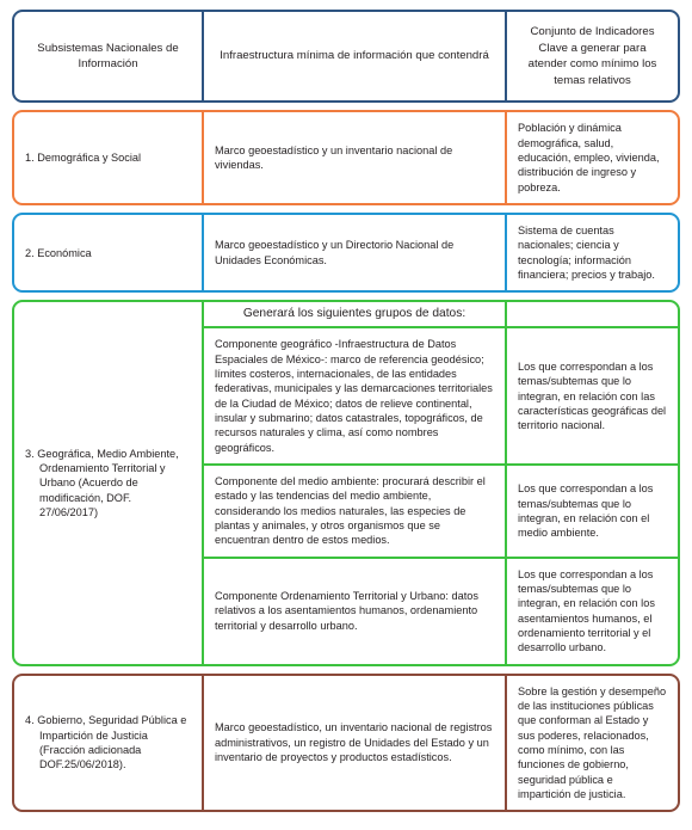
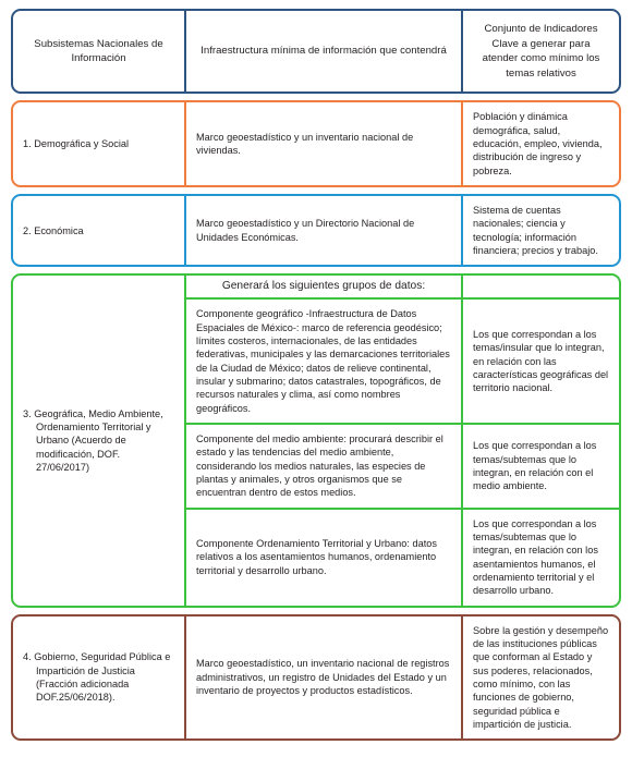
  Subsistemas Nacionales de Información
  Infraestructura mínima de información que contendrá
  Conjunto de Indicadores Clave a generar para atender como mínimo los temas relativos
  1. Demográfica y Social
  Marco geoestadístico y un inventario nacional de viviendas.
  Población y dinámica demográfica, salud, educación, empleo, vivienda, distribución de ingreso y pobreza.
  2. Económica
  Marco geoestadístico y un Directorio Nacional de Unidades Económicas.
  Sistema de cuentas nacionales; ciencia y tecnología; información financiera; precios y trabajo.
  3. Geográfica, Medio Ambiente, Ordenamiento Territorial y Urbano (Acuerdo de modificación, DOF. 27/06/2017)
  Generará los siguientes grupos de datos:
  Componente geográfico -Infraestructura de Datos Espaciales de México-: marco de referencia geodésico; límites costeros, internacionales, de las entidades federativas, municipales y las demarcaciones territoriales de la Ciudad de México; datos de relieve continental, insular y submarino; datos catastrales, topográficos, de recursos naturales y clima, así como nombres geográficos.
- Los que correspondan a los temas/subtemas que lo integran, en relación con las características geográficas del territorio nacional.
+ Los que correspondan a los temas/insular que lo integran, en relación con las características geográficas del territorio nacional.
  Componente del medio ambiente: procurará describir el estado y las tendencias del medio ambiente, considerando los medios naturales, las especies de plantas y animales, y otros organismos que se encuentran dentro de estos medios.
  Los que correspondan a los temas/subtemas que lo integran, en relación con el medio ambiente.
  Componente Ordenamiento Territorial y Urbano: datos relativos a los asentamientos humanos, ordenamiento territorial y desarrollo urbano.
  Los que correspondan a los temas/subtemas que lo integran, en relación con los asentamientos humanos, el ordenamiento territorial y el desarrollo urbano.
  4. Gobierno, Seguridad Pública e Impartición de Justicia (Fracción adicionada DOF.25/06/2018).
  Marco geoestadístico, un inventario nacional de registros administrativos, un registro de Unidades del Estado y un inventario de proyectos y productos estadísticos.
  Sobre la gestión y desempeño de las instituciones públicas que conforman al Estado y sus poderes, relacionados, como mínimo, con las funciones de gobierno, seguridad pública e impartición de justicia.
